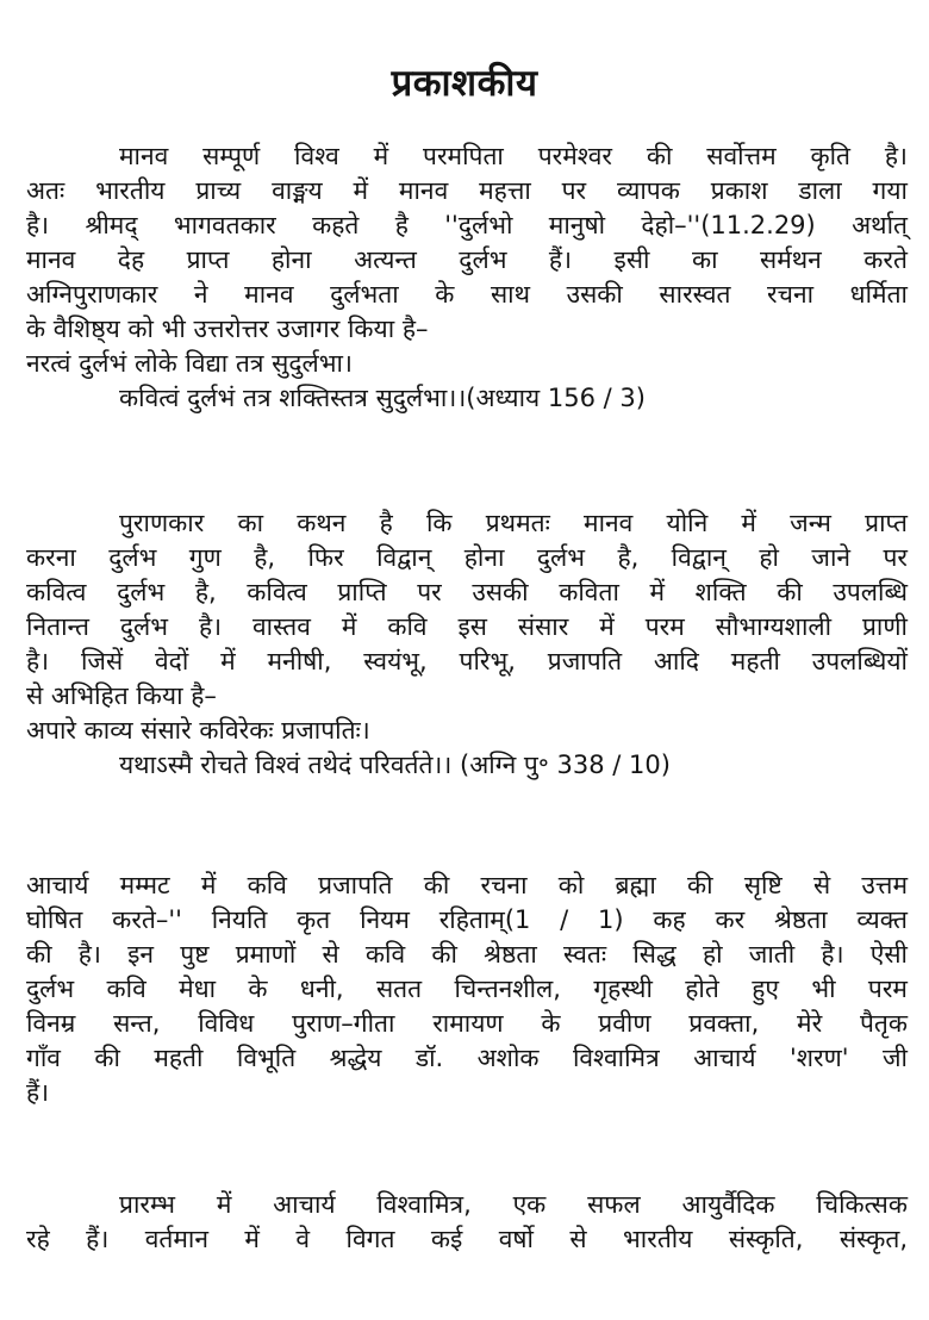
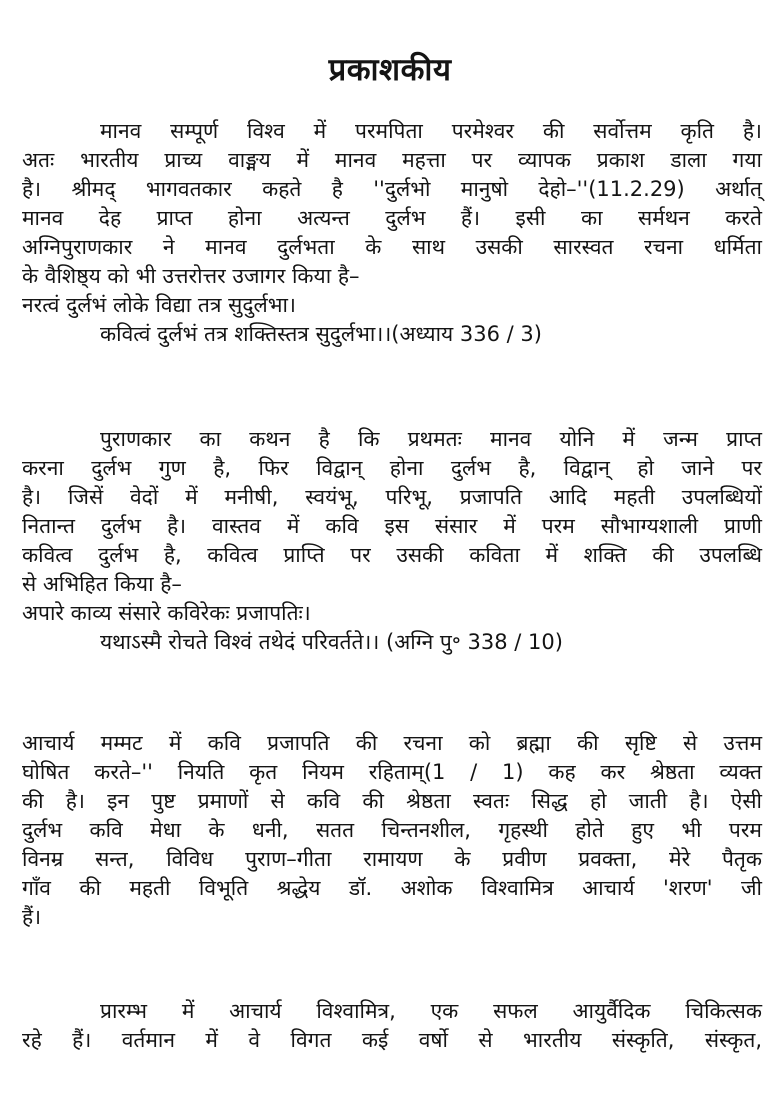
  प्रकाशकीय
  मानव सम्पूर्ण विश्व में परमपिता परमेश्वर की सर्वोत्तम कृति है।
  अतः भारतीय प्राच्य वाङ्मय में मानव महत्ता पर व्यापक प्रकाश डाला गया
  है। श्रीमद् भागवतकार कहते है ''दुर्लभो मानुषो देहो–''(11.2.29) अर्थात्
  मानव देह प्राप्त होना अत्यन्त दुर्लभ हैं। इसी का सर्मथन करते
  अग्निपुराणकार ने मानव दुर्लभता के साथ उसकी सारस्वत रचना धर्मिता
  के वैशिष्ठ्य को भी उत्तरोत्तर उजागर किया है–
  नरत्वं दुर्लभं लोके विद्या तत्र सुदुर्लभा।
- कवित्वं दुर्लभं तत्र शक्तिस्तत्र सुदुर्लभा।।(अध्याय 156 / 3)
+ कवित्वं दुर्लभं तत्र शक्तिस्तत्र सुदुर्लभा।।(अध्याय 336 / 3)
  पुराणकार का कथन है कि प्रथमतः मानव योनि में जन्म प्राप्त
  करना दुर्लभ गुण है, फिर विद्वान् होना दुर्लभ है, विद्वान् हो जाने पर
- कवित्व दुर्लभ है, कवित्व प्राप्ति पर उसकी कविता में शक्ति की उपलब्धि
+ है। जिसें वेदों में मनीषी, स्वयंभू, परिभू, प्रजापति आदि महती उपलब्धियों
  नितान्त दुर्लभ है। वास्तव में कवि इस संसार में परम सौभाग्यशाली प्राणी
- है। जिसें वेदों में मनीषी, स्वयंभू, परिभू, प्रजापति आदि महती उपलब्धियों
+ कवित्व दुर्लभ है, कवित्व प्राप्ति पर उसकी कविता में शक्ति की उपलब्धि
  से अभिहित किया है–
  अपारे काव्य संसारे कविरेकः प्रजापतिः।
  यथाऽस्मै रोचते विश्वं तथेदं परिवर्तते।। (अग्नि पु॰ 338 / 10)
  आचार्य मम्मट में कवि प्रजापति की रचना को ब्रह्मा की सृष्टि से उत्तम
  घोषित करते–'' नियति कृत नियम रहिताम्(1 / 1) कह कर श्रेष्ठता व्यक्त
  की है। इन पुष्ट प्रमाणों से कवि की श्रेष्ठता स्वतः सिद्ध हो जाती है। ऐसी
  दुर्लभ कवि मेधा के धनी, सतत चिन्तनशील, गृहस्थी होते हुए भी परम
  विनम्र सन्त, विविध पुराण–गीता रामायण के प्रवीण प्रवक्ता, मेरे पैतृक
  गाँव की महती विभूति श्रद्धेय डॉ. अशोक विश्वामित्र आचार्य 'शरण' जी
  हैं।
  प्रारम्भ में आचार्य विश्वामित्र, एक सफल आयुर्वैदिक चिकित्सक
  रहे हैं। वर्तमान में वे विगत कई वर्षो से भारतीय संस्कृति, संस्कृत,
